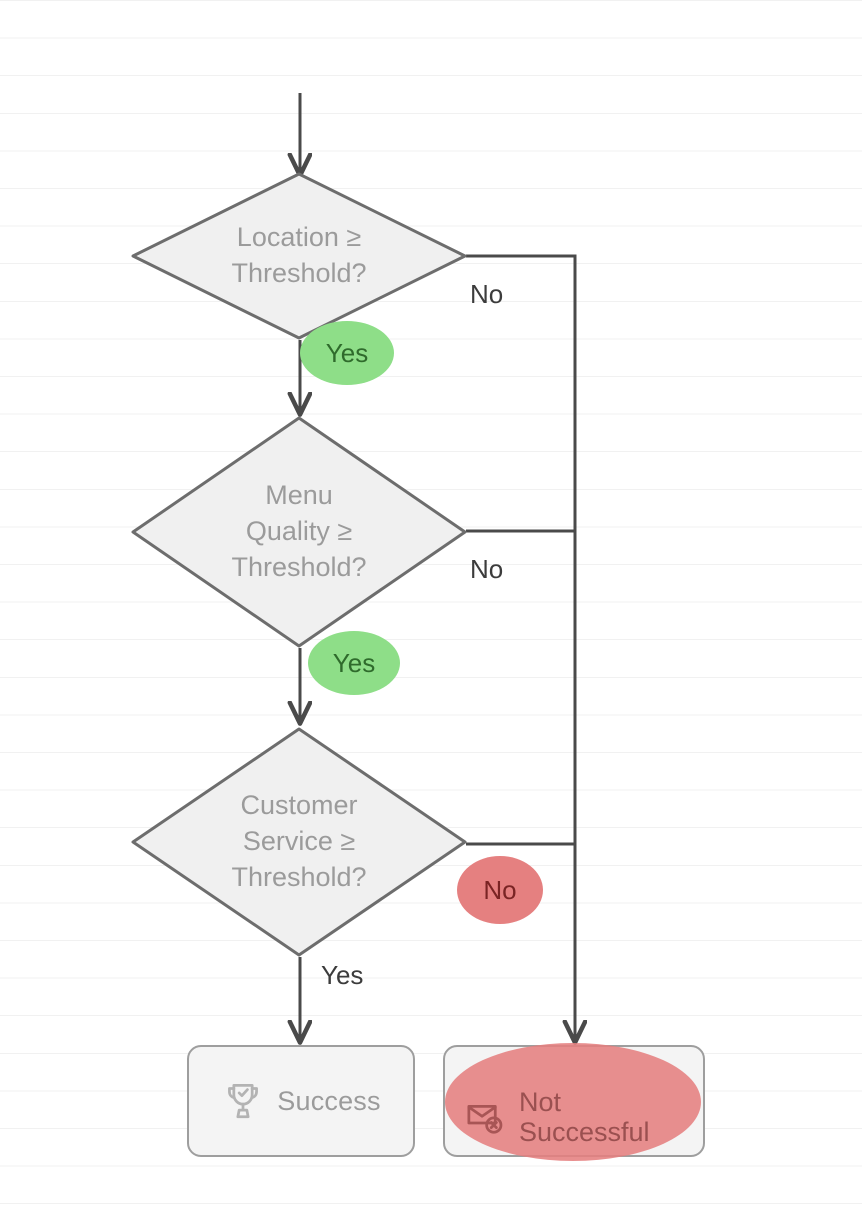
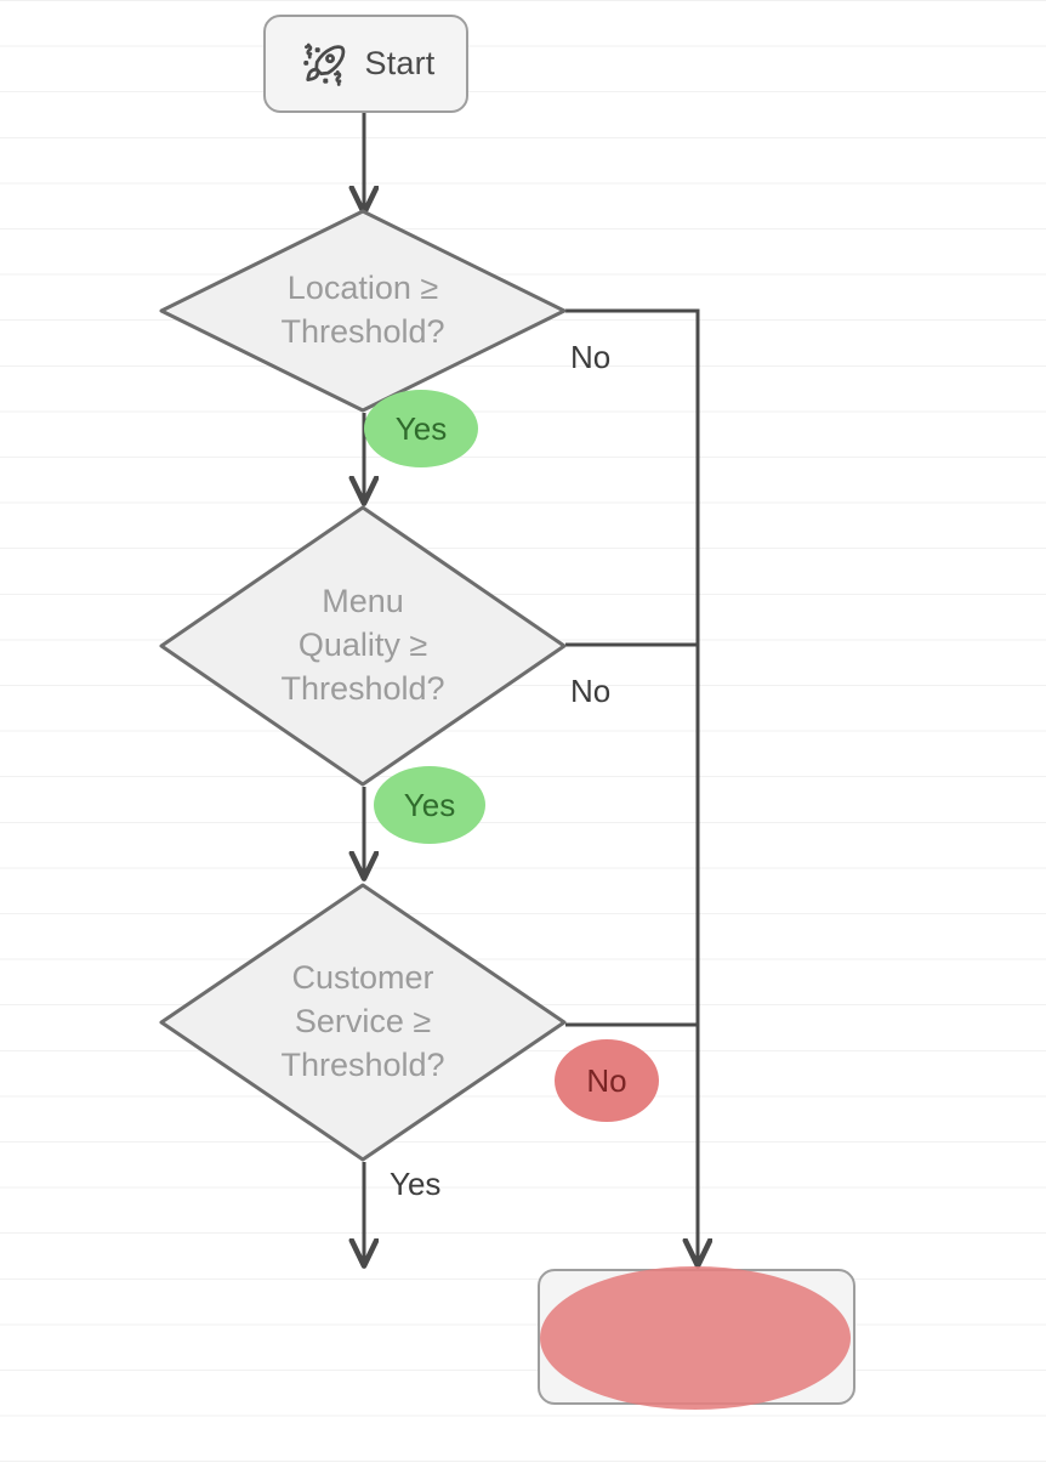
+ Start
  Location ≥
  Threshold?
  Menu
  Quality ≥
  Threshold?
  Customer
  Service ≥
  Threshold?
  Yes
  No
  Yes
  No
  Yes
  No
- Success
- Not
- Successful
